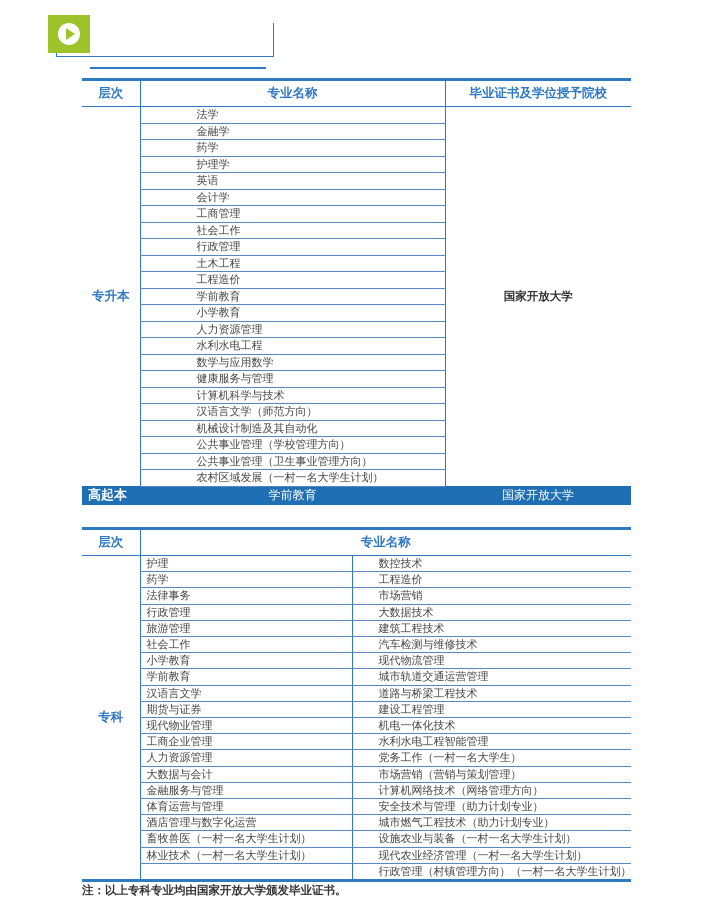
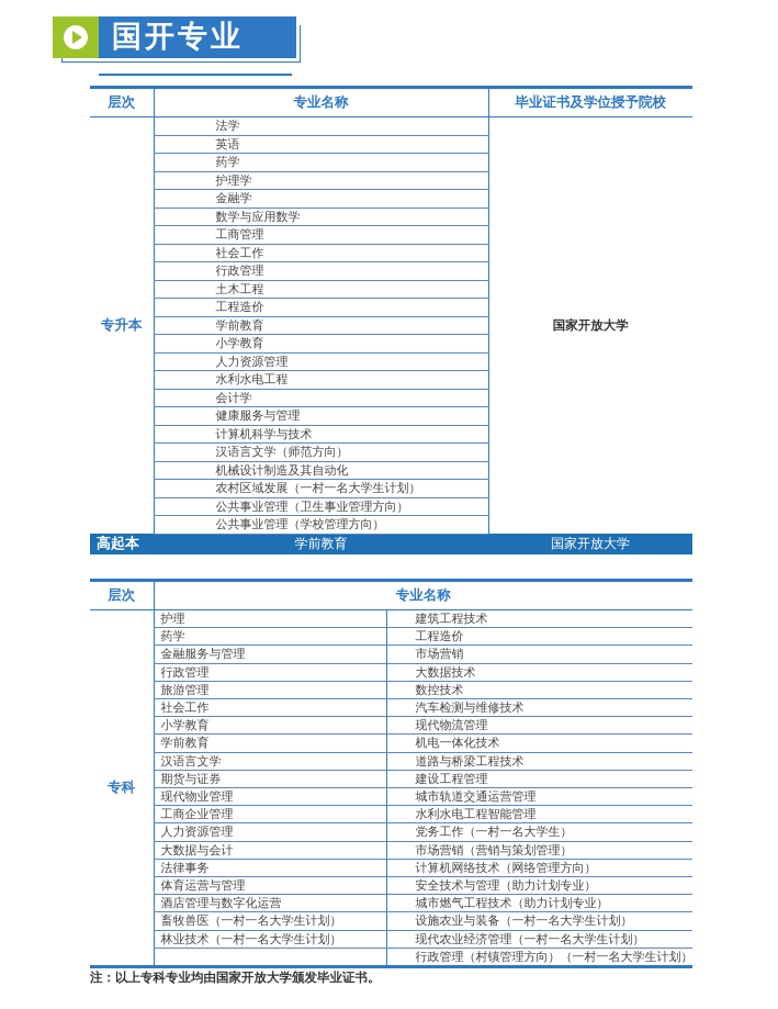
+ 国开专业
  层次	专业名称	毕业证书及学位授予院校
  专升本	法学	国家开放大学
- 金融学
+ 英语
  药学
  护理学
- 英语
+ 金融学
- 会计学
+ 数学与应用数学
  工商管理
  社会工作
  行政管理
  土木工程
  工程造价
  学前教育
  小学教育
  人力资源管理
  水利水电工程
- 数学与应用数学
+ 会计学
  健康服务与管理
  计算机科学与技术
  汉语言文学（师范方向）
  机械设计制造及其自动化
- 公共事业管理（学校管理方向）
+ 农村区域发展（一村一名大学生计划）
  公共事业管理（卫生事业管理方向）
- 农村区域发展（一村一名大学生计划）
+ 公共事业管理（学校管理方向）
  高起本	学前教育	国家开放大学
  层次	专业名称
- 专科	护理	数控技术
+ 专科	护理	建筑工程技术
  药学	工程造价
- 法律事务	市场营销
+ 金融服务与管理	市场营销
  行政管理	大数据技术
- 旅游管理	建筑工程技术
+ 旅游管理	数控技术
  社会工作	汽车检测与维修技术
  小学教育	现代物流管理
- 学前教育	城市轨道交通运营管理
+ 学前教育	机电一体化技术
  汉语言文学	道路与桥梁工程技术
  期货与证券	建设工程管理
- 现代物业管理	机电一体化技术
+ 现代物业管理	城市轨道交通运营管理
  工商企业管理	水利水电工程智能管理
  人力资源管理	党务工作（一村一名大学生）
  大数据与会计	市场营销（营销与策划管理）
- 金融服务与管理	计算机网络技术（网络管理方向）
+ 法律事务	计算机网络技术（网络管理方向）
  体育运营与管理	安全技术与管理（助力计划专业）
  酒店管理与数字化运营	城市燃气工程技术（助力计划专业）
  畜牧兽医（一村一名大学生计划）	设施农业与装备（一村一名大学生计划）
  林业技术（一村一名大学生计划）	现代农业经济管理（一村一名大学生计划）
  	行政管理（村镇管理方向）（一村一名大学生计划）
  注：以上专科专业均由国家开放大学颁发毕业证书。
